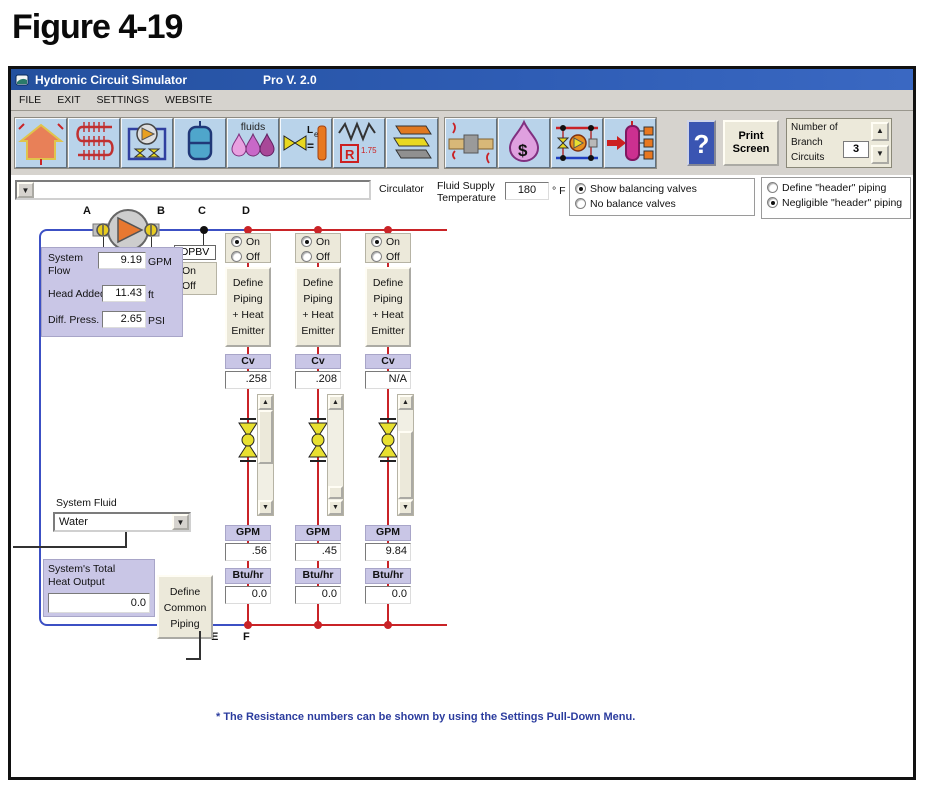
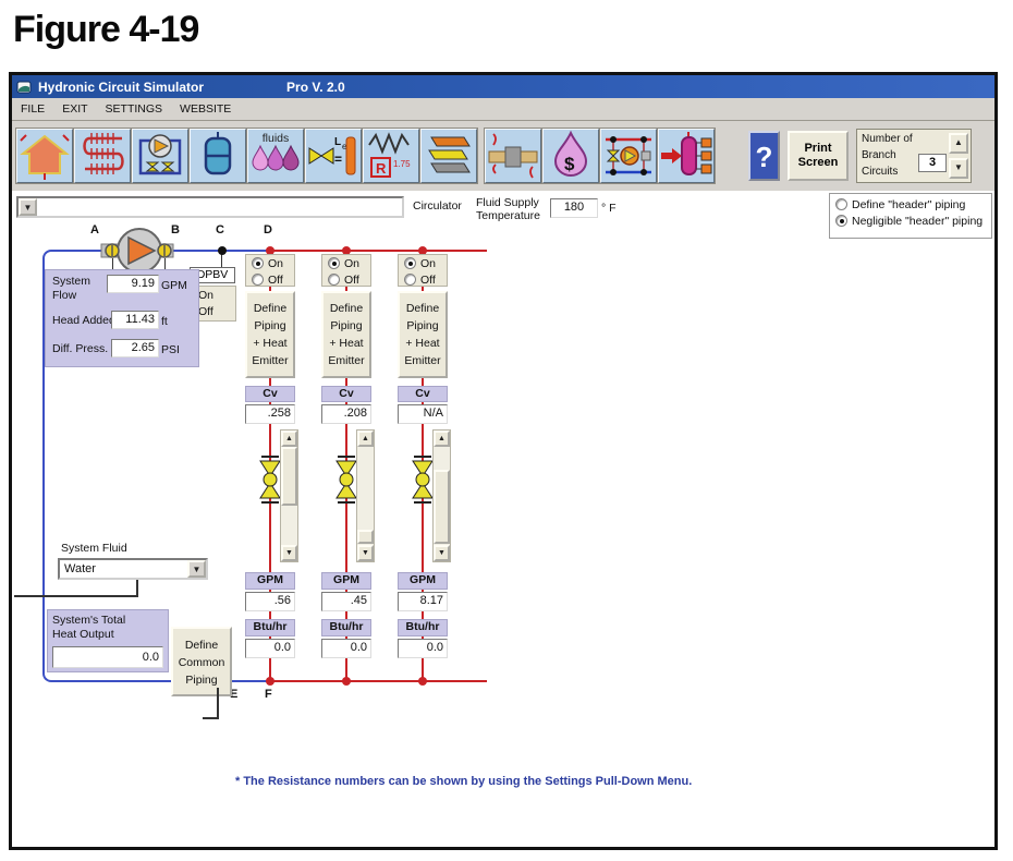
  Figure 4-19
  Hydronic Circuit Simulator
  Pro V. 2.0
  FILE
  EXIT
  SETTINGS
  WEBSITE
  fluids
  L
  e
  =
  R
  1.75
  $
  ?
  Print
  Screen
  Number of
  Branch
  Circuits
  3
  ▲
  ▼
  ▼
  Circulator
  Fluid Supply
  Temperature
  180
  ° F
- Show balancing valves
- No balance valves
  Define "header" piping
  Negligible "header" piping
  A
  B
  C
  D
  E
  F
  DPBV
  On
  Off
  System
  Flow
  9.19
  GPM
  Head Adde
  11.43
  ft
  Diff. Press.
  2.65
  PSI
  On
  Off
  Define
  Piping
  + Heat
  Emitter
  Cv
  .258
  GPM
  .56
  Btu/hr
  0.0
  On
  Off
  Define
  Piping
  + Heat
  Emitter
  Cv
  .208
  GPM
  .45
  Btu/hr
  0.0
  On
  Off
  Define
  Piping
  + Heat
  Emitter
  Cv
  N/A
  GPM
- 9.84
+ 8.17
  Btu/hr
  0.0
  System Fluid
  Water
  ▼
  System's Total
  Heat Output
  0.0
  Define
  Common
  Piping
  * The Resistance numbers can be shown by using the Settings Pull-Down Menu.
